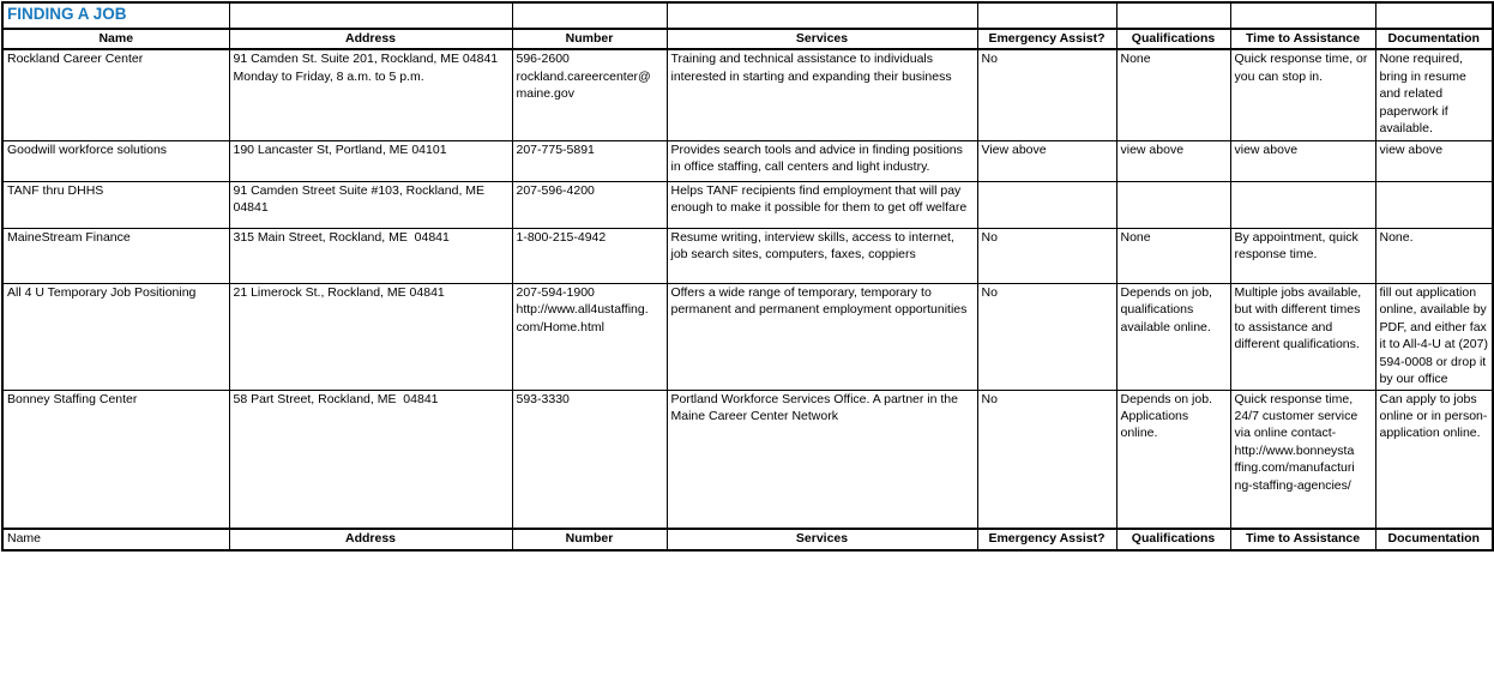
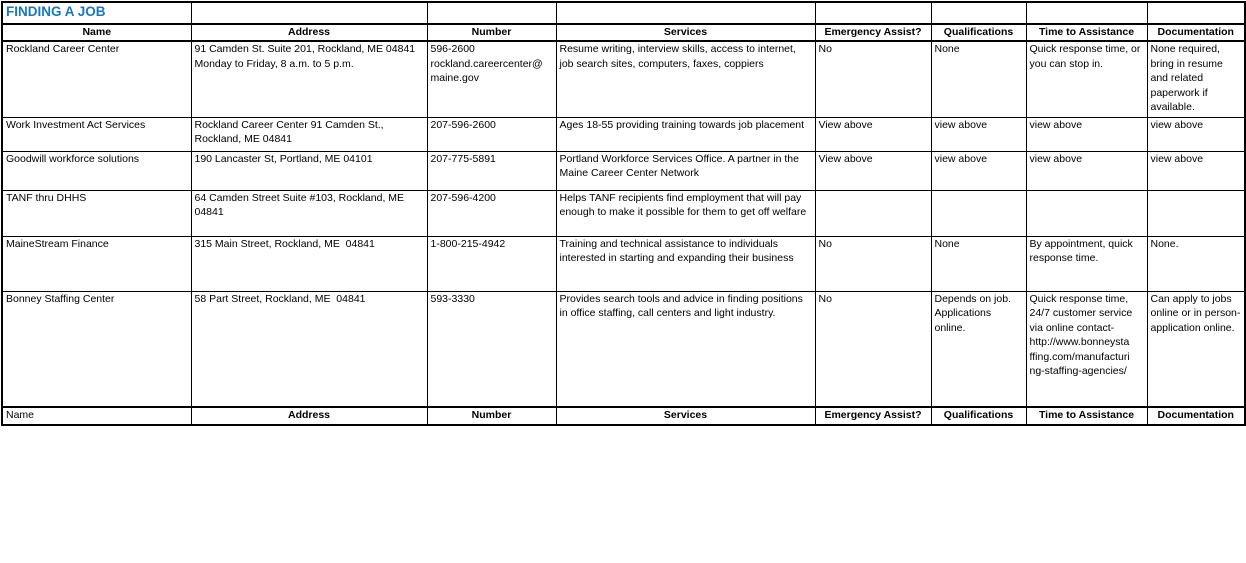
  FINDING A JOB
  Name	Address	Number	Services	Emergency Assist?	Qualifications	Time to Assistance	Documentation
- Rockland Career Center	91 Camden St. Suite 201, Rockland, ME 04841 Monday to Friday, 8 a.m. to 5 p.m.	596-2600 rockland.careercenter@ maine.gov	Training and technical assistance to individuals interested in starting and expanding their business	No	None	Quick response time, or you can stop in.	None required, bring in resume and related paperwork if available.
+ Rockland Career Center	91 Camden St. Suite 201, Rockland, ME 04841 Monday to Friday, 8 a.m. to 5 p.m.	596-2600 rockland.careercenter@ maine.gov	Resume writing, interview skills, access to internet, job search sites, computers, faxes, coppiers	No	None	Quick response time, or you can stop in.	None required, bring in resume and related paperwork if available.
+ Work Investment Act Services	Rockland Career Center 91 Camden St., Rockland, ME 04841	207-596-2600	Ages 18-55 providing training towards job placement	View above	view above	view above	view above
- Goodwill workforce solutions	190 Lancaster St, Portland, ME 04101	207-775-5891	Provides search tools and advice in finding positions in office staffing, call centers and light industry.	View above	view above	view above	view above
+ Goodwill workforce solutions	190 Lancaster St, Portland, ME 04101	207-775-5891	Portland Workforce Services Office. A partner in the Maine Career Center Network	View above	view above	view above	view above
- TANF thru DHHS	91 Camden Street Suite #103, Rockland, ME 04841	207-596-4200	Helps TANF recipients find employment that will pay enough to make it possible for them to get off welfare
+ TANF thru DHHS	64 Camden Street Suite #103, Rockland, ME 04841	207-596-4200	Helps TANF recipients find employment that will pay enough to make it possible for them to get off welfare
- MaineStream Finance	315 Main Street, Rockland, ME 04841	1-800-215-4942	Resume writing, interview skills, access to internet, job search sites, computers, faxes, coppiers	No	None	By appointment, quick response time.	None.
+ MaineStream Finance	315 Main Street, Rockland, ME 04841	1-800-215-4942	Training and technical assistance to individuals interested in starting and expanding their business	No	None	By appointment, quick response time.	None.
- All 4 U Temporary Job Positioning	21 Limerock St., Rockland, ME 04841	207-594-1900 http://www.all4ustaffing. com/Home.html	Offers a wide range of temporary, temporary to permanent and permanent employment opportunities	No	Depends on job, qualifications available online.	Multiple jobs available, but with different times to assistance and different qualifications.	fill out application online, available by PDF, and either fax it to All-4-U at (207) 594-0008 or drop it by our office
- Bonney Staffing Center	58 Part Street, Rockland, ME 04841	593-3330	Portland Workforce Services Office. A partner in the Maine Career Center Network	No	Depends on job. Applications online.	Quick response time, 24/7 customer service via online contact- http://www.bonneysta ffing.com/manufacturi ng-staffing-agencies/	Can apply to jobs online or in person-application online.
+ Bonney Staffing Center	58 Part Street, Rockland, ME 04841	593-3330	Provides search tools and advice in finding positions in office staffing, call centers and light industry.	No	Depends on job. Applications online.	Quick response time, 24/7 customer service via online contact- http://www.bonneysta ffing.com/manufacturi ng-staffing-agencies/	Can apply to jobs online or in person-application online.
  Name	Address	Number	Services	Emergency Assist?	Qualifications	Time to Assistance	Documentation
